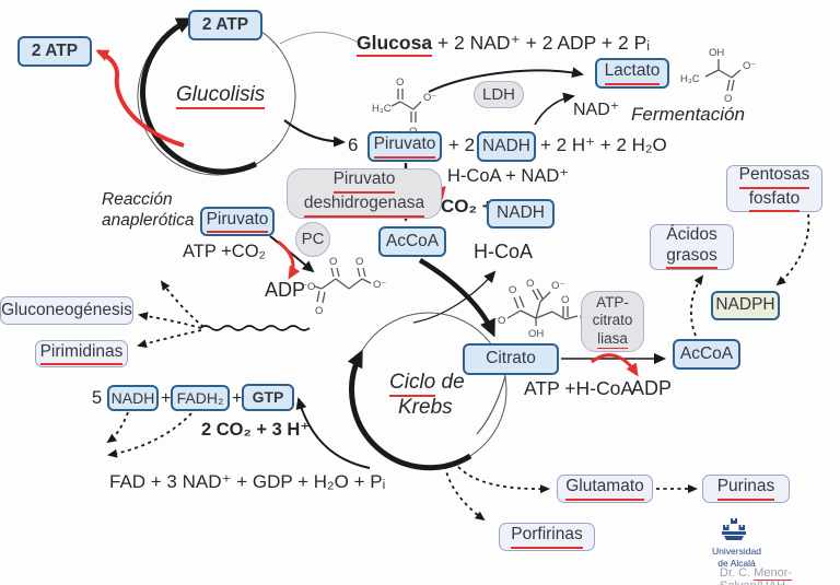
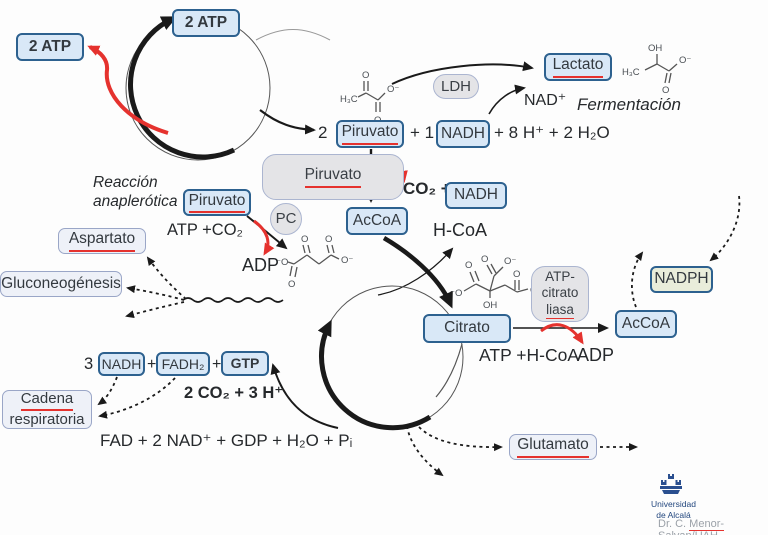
  H₃C
  O
  O⁻
  OH
  H₃C
  O⁻
  O
  ⁻O
  O
  O
  O
  O⁻
  O
  ⁻O
  O
  O⁻
  O
  OH
  2 ATP
  2 ATP
- Glucolisis
- Glucosa + 2 NAD⁺ + 2 ADP + 2 Pᵢ
- 6
+ 2
  Piruvato
- + 2
+ + 1
  NADH
- + 2 H⁺ + 2 H₂O
+ + 8 H⁺ + 2 H₂O
  LDH
  Lactato
  NAD⁺
  Fermentación
  Piruvato
- deshidrogenasa
- H-CoA + NAD⁺
  CO₂
  NADH
  AcCoA
  H-CoA
  Reacción
  anaplerótica
  Piruvato
  PC
  ATP +CO₂
  ADP
+ Aspartato
  Gluconeogénesis
- Pirimidinas
- Ciclo de
- Krebs
  Citrato
  ATP +H-CoA
  ADP
  ATP-
  citrato
  liasa
  AcCoA
- 5
+ 3
  NADH
  +
  FADH₂
  +
  GTP
  2 CO₂ + 3 H⁺
+ Cadena
+ respiratoria
- FAD + 3 NAD⁺ + GDP + H₂O + Pᵢ
+ FAD + 2 NAD⁺ + GDP + H₂O + Pᵢ
- Pentosas
- fosfato
- Ácidos
- grasos
  NADPH
  Glutamato
- Purinas
- Porfirinas
  Universidad
  de Alcalá
